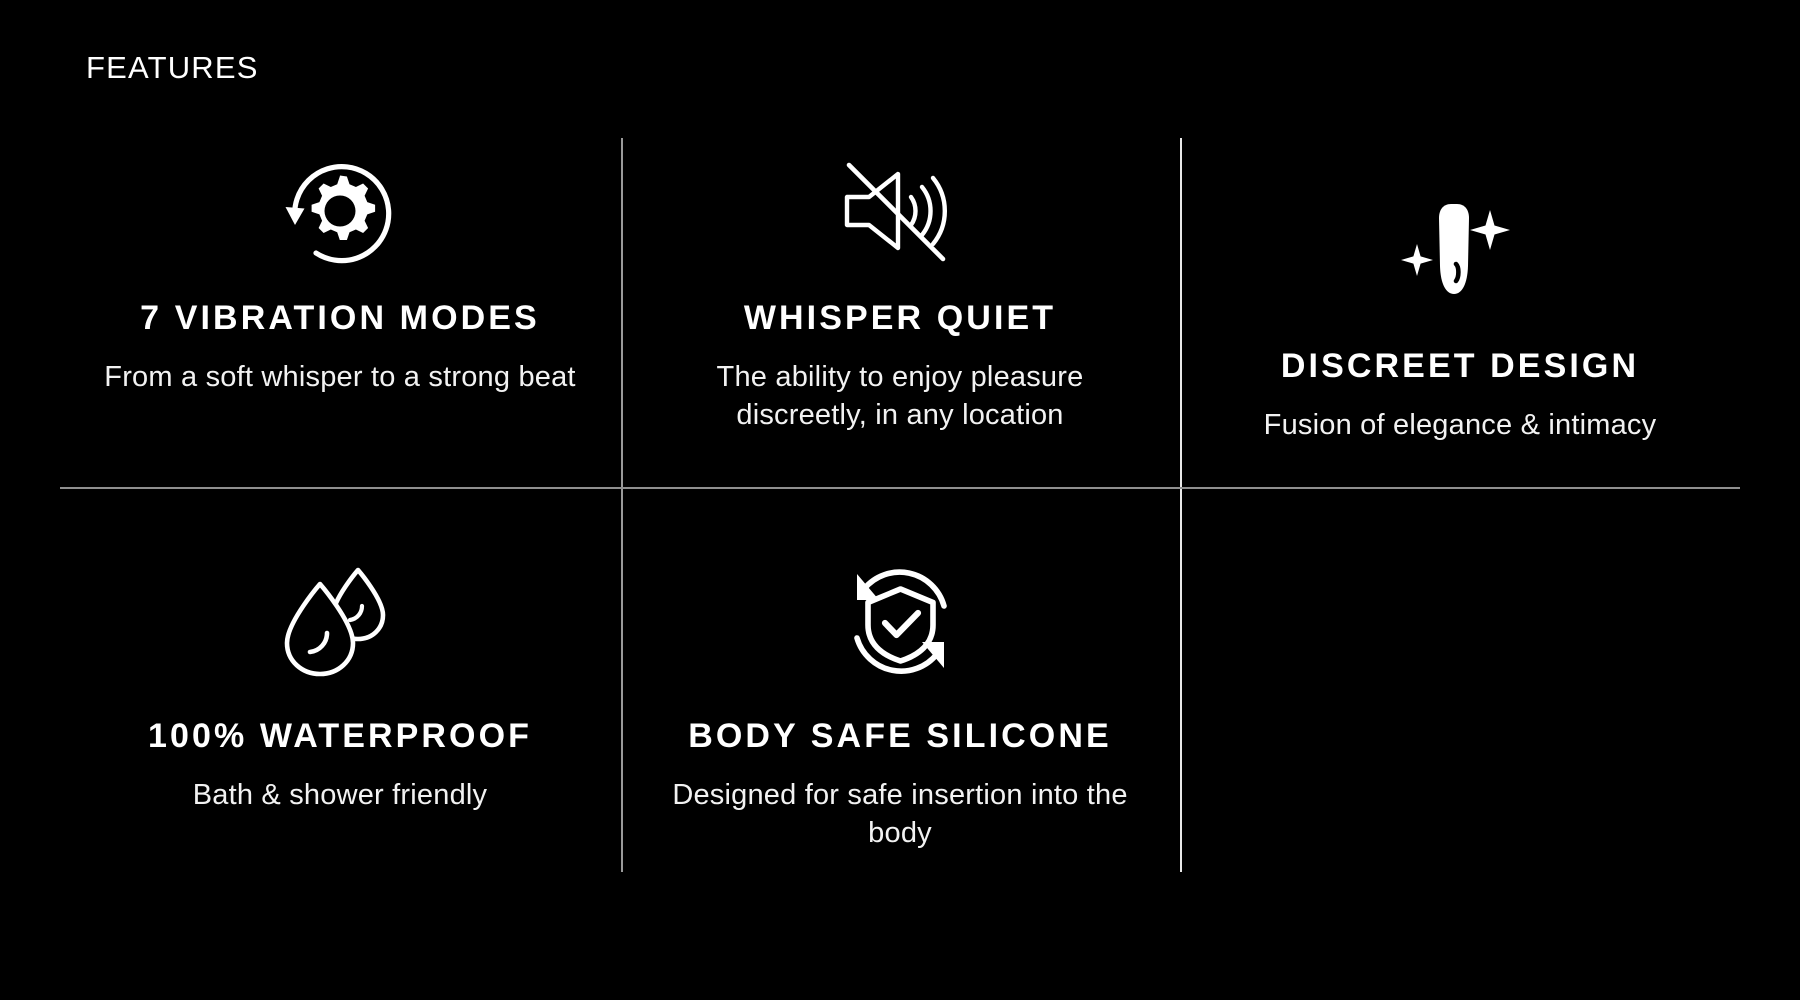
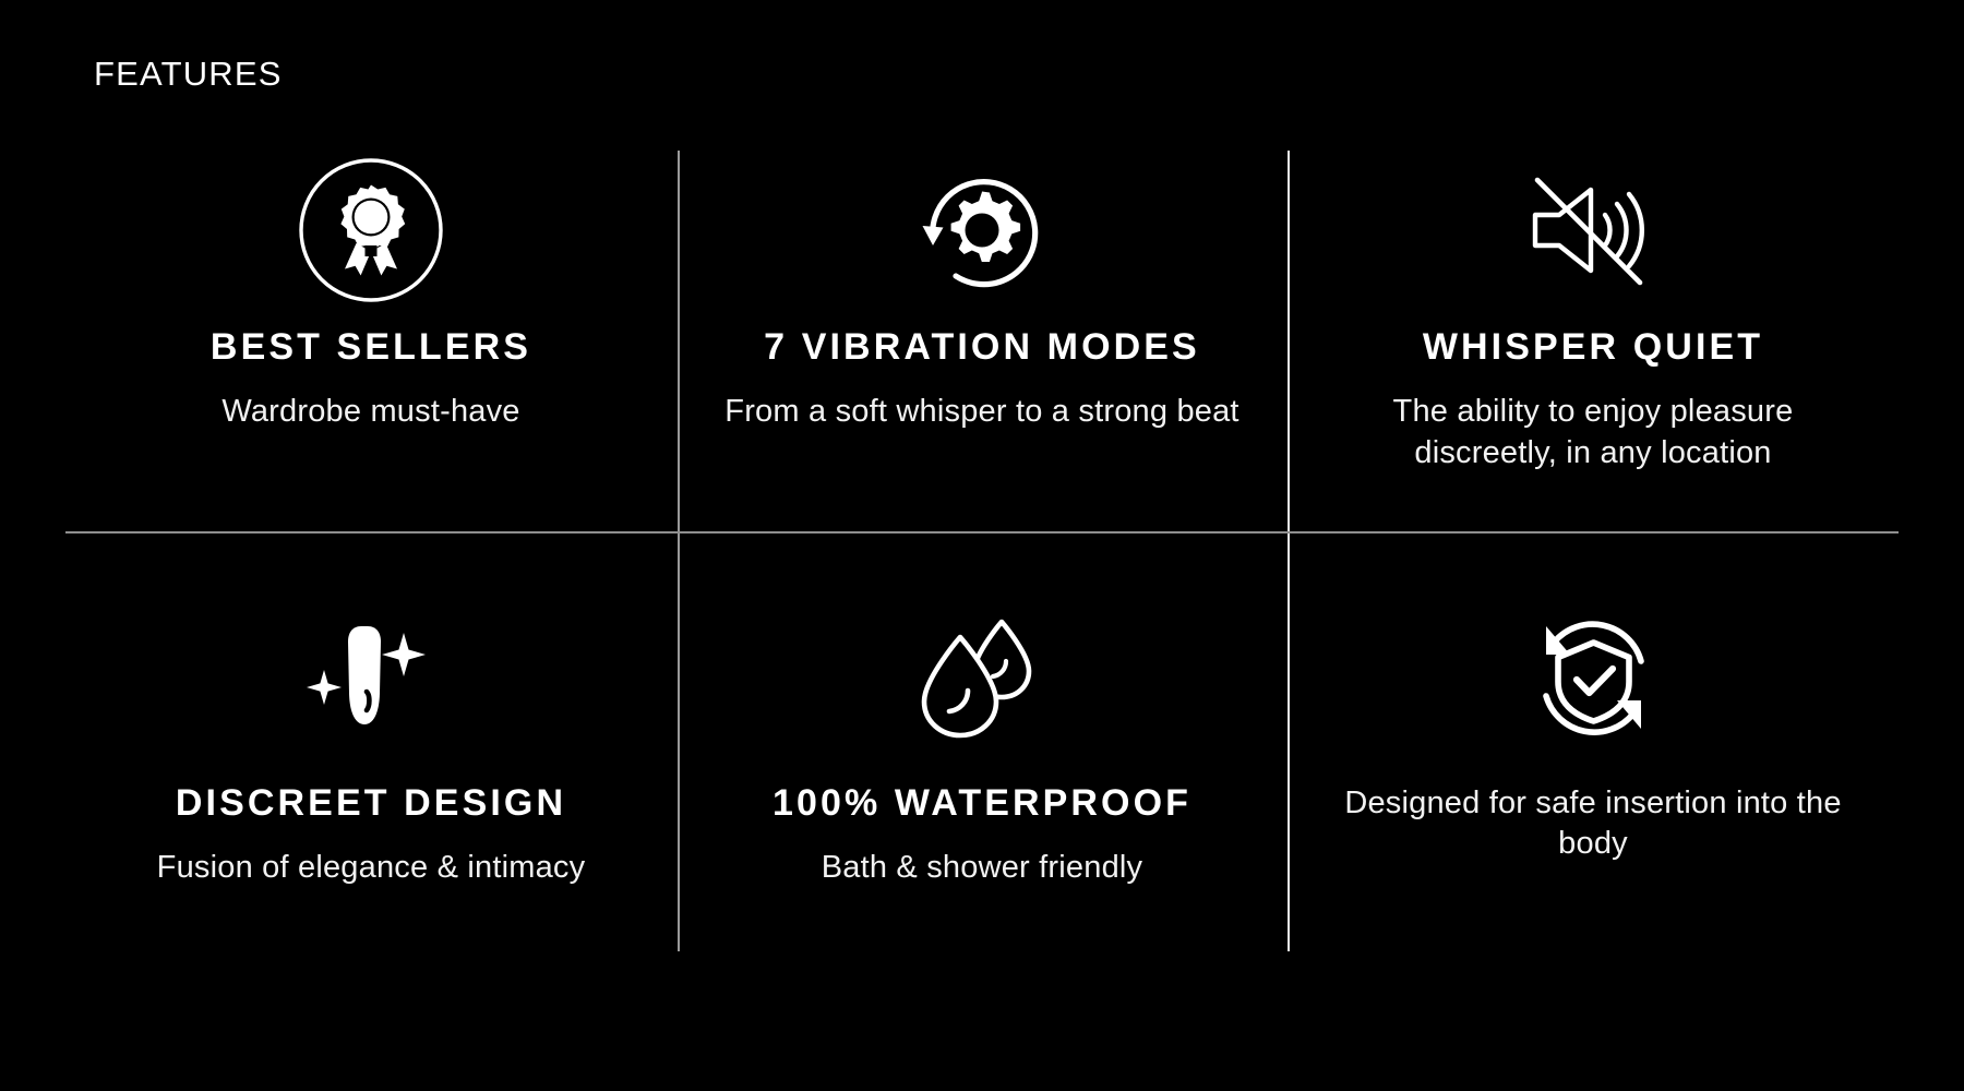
  FEATURES
+ BEST SELLERS
+ Wardrobe must-have
  7 VIBRATION MODES
  From a soft whisper to a strong beat
  WHISPER QUIET
  The ability to enjoy pleasure discreetly, in any location
  DISCREET DESIGN
  Fusion of elegance & intimacy
  100% WATERPROOF
  Bath & shower friendly
- BODY SAFE SILICONE
  Designed for safe insertion into the body
